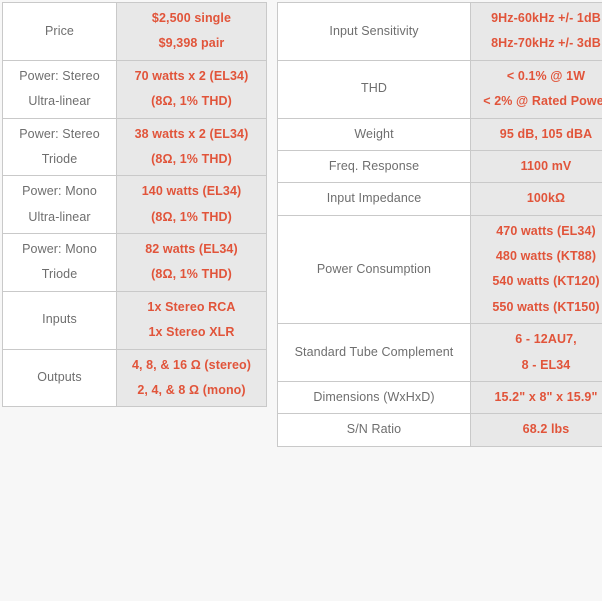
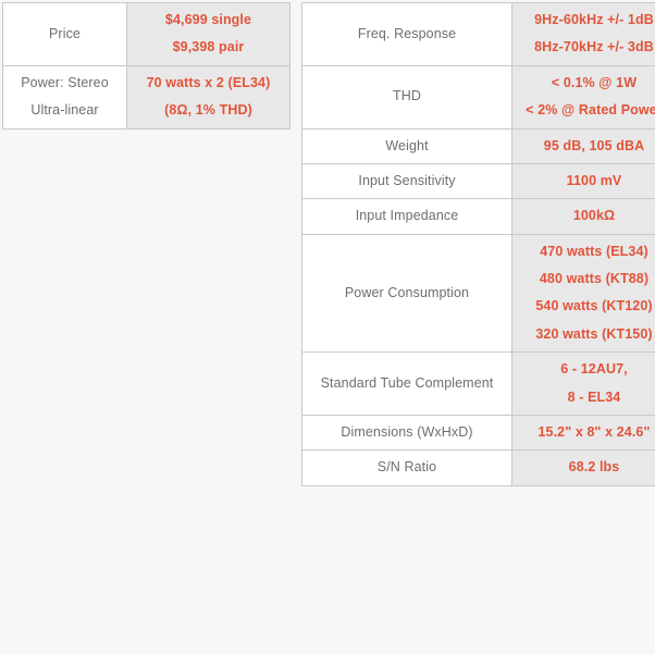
- Price	$2,500 single$9,398 pair
+ Price	$4,699 single$9,398 pair
  Power: StereoUltra-linear	70 watts x 2 (EL34)(8Ω, 1% THD)
- Power: StereoTriode	38 watts x 2 (EL34)(8Ω, 1% THD)
- Power: MonoUltra-linear	140 watts (EL34)(8Ω, 1% THD)
- Power: MonoTriode	82 watts (EL34)(8Ω, 1% THD)
- Inputs	1x Stereo RCA1x Stereo XLR
- Outputs	4, 8, & 16 Ω (stereo)2, 4, & 8 Ω (mono)
- Input Sensitivity	9Hz-60kHz +/- 1dB8Hz-70kHz +/- 3dB
+ Freq. Response	9Hz-60kHz +/- 1dB8Hz-70kHz +/- 3dB
  THD	< 0.1% @ 1W< 2% @ Rated Powe
  Weight	95 dB, 105 dBA
- Freq. Response	1100 mV
+ Input Sensitivity	1100 mV
  Input Impedance	100kΩ
- Power Consumption	470 watts (EL34)480 watts (KT88)540 watts (KT120)550 watts (KT150)
+ Power Consumption	470 watts (EL34)480 watts (KT88)540 watts (KT120)320 watts (KT150)
  Standard Tube Complement	6 - 12AU7,8 - EL34
- Dimensions (WxHxD)	15.2" x 8" x 15.9"
+ Dimensions (WxHxD)	15.2" x 8" x 24.6"
  S/N Ratio	68.2 lbs
